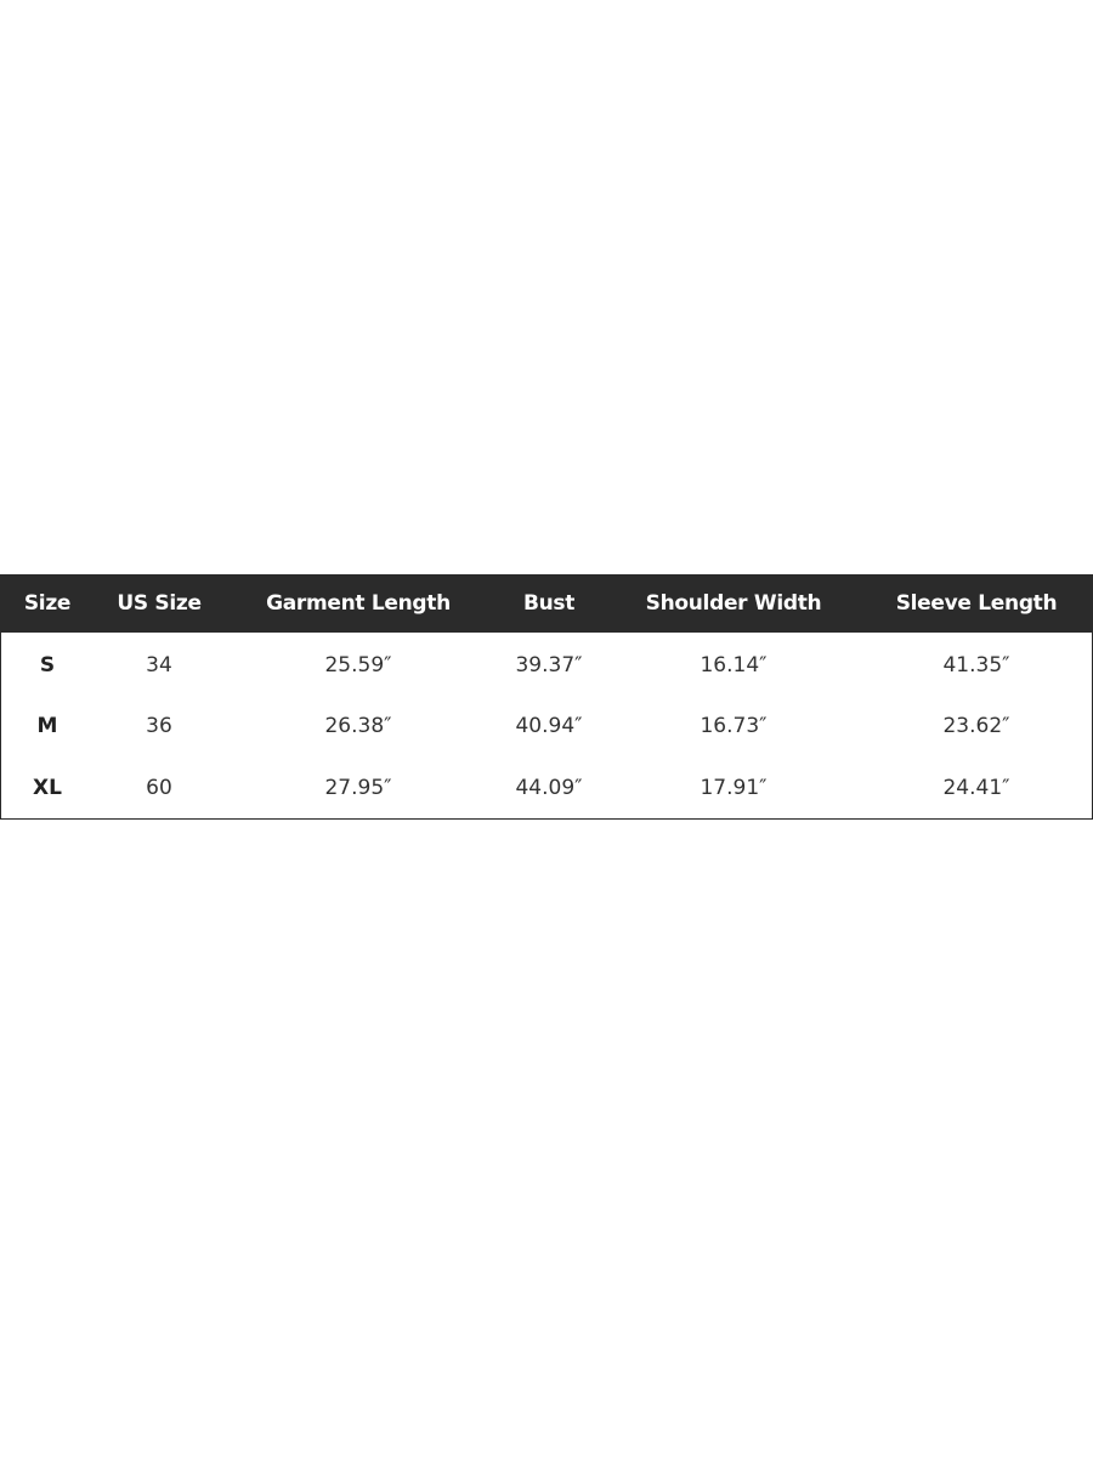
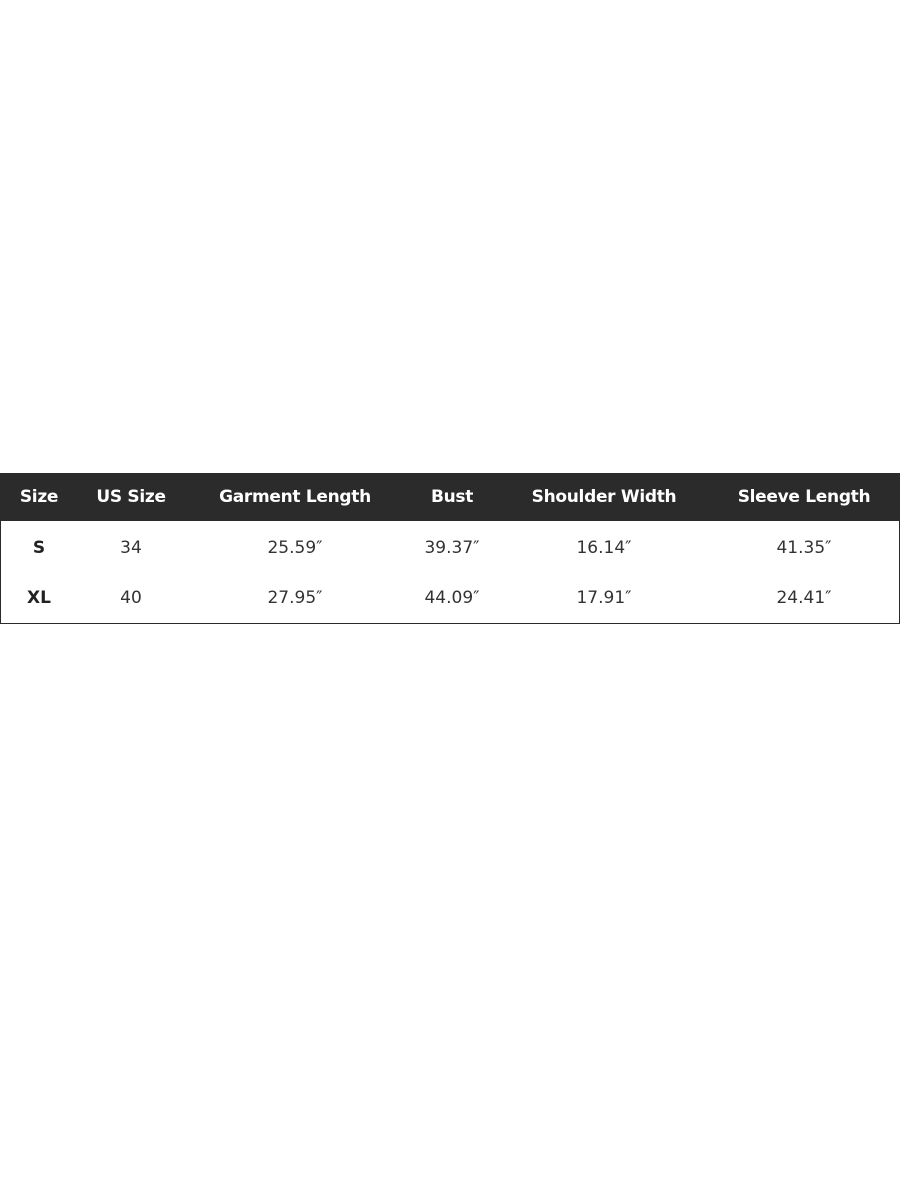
  Size	US Size	Garment Length	Bust	Shoulder Width	Sleeve Length
  S	34	25.59″	39.37″	16.14″	41.35″
- M	36	26.38″	40.94″	16.73″	23.62″
- XL	60	27.95″	44.09″	17.91″	24.41″
+ XL	40	27.95″	44.09″	17.91″	24.41″
